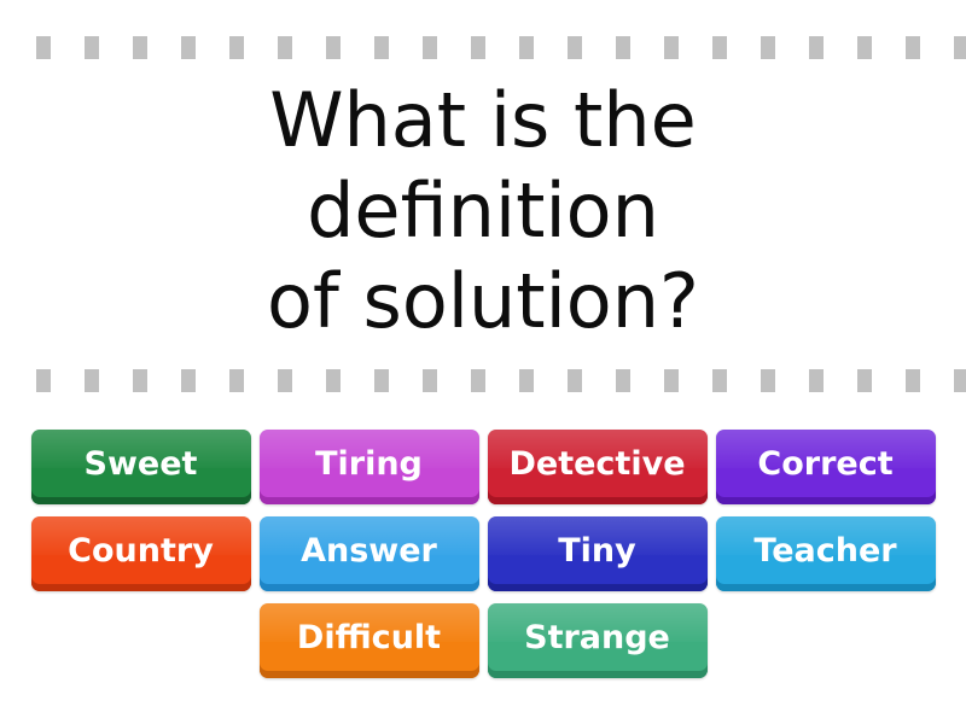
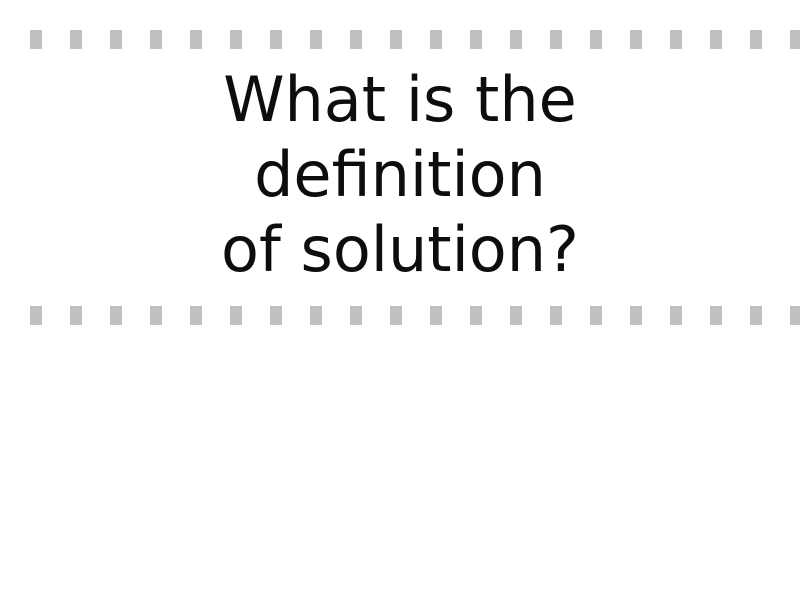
  What is the
  definition
  of solution?
- Sweet
- Tiring
- Detective
- Correct
- Country
- Answer
- Tiny
- Teacher
- Difficult
- Strange
